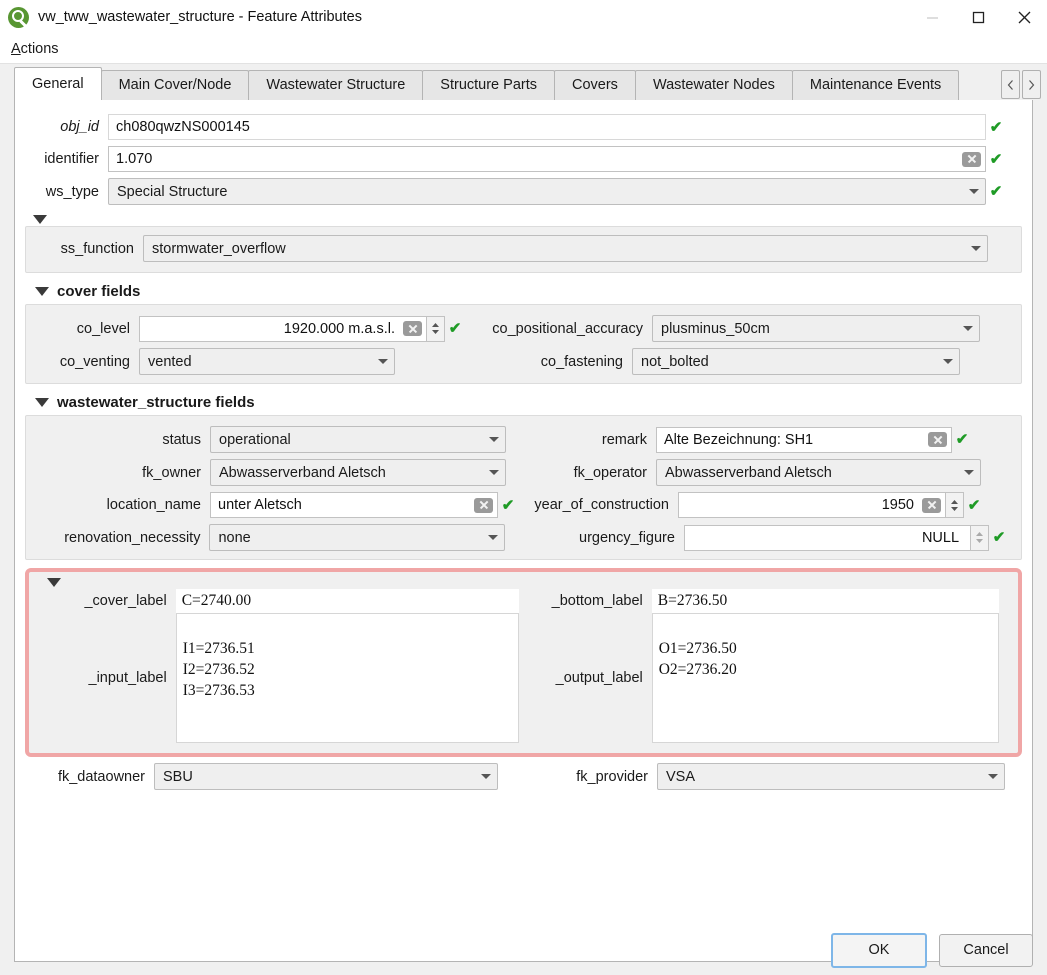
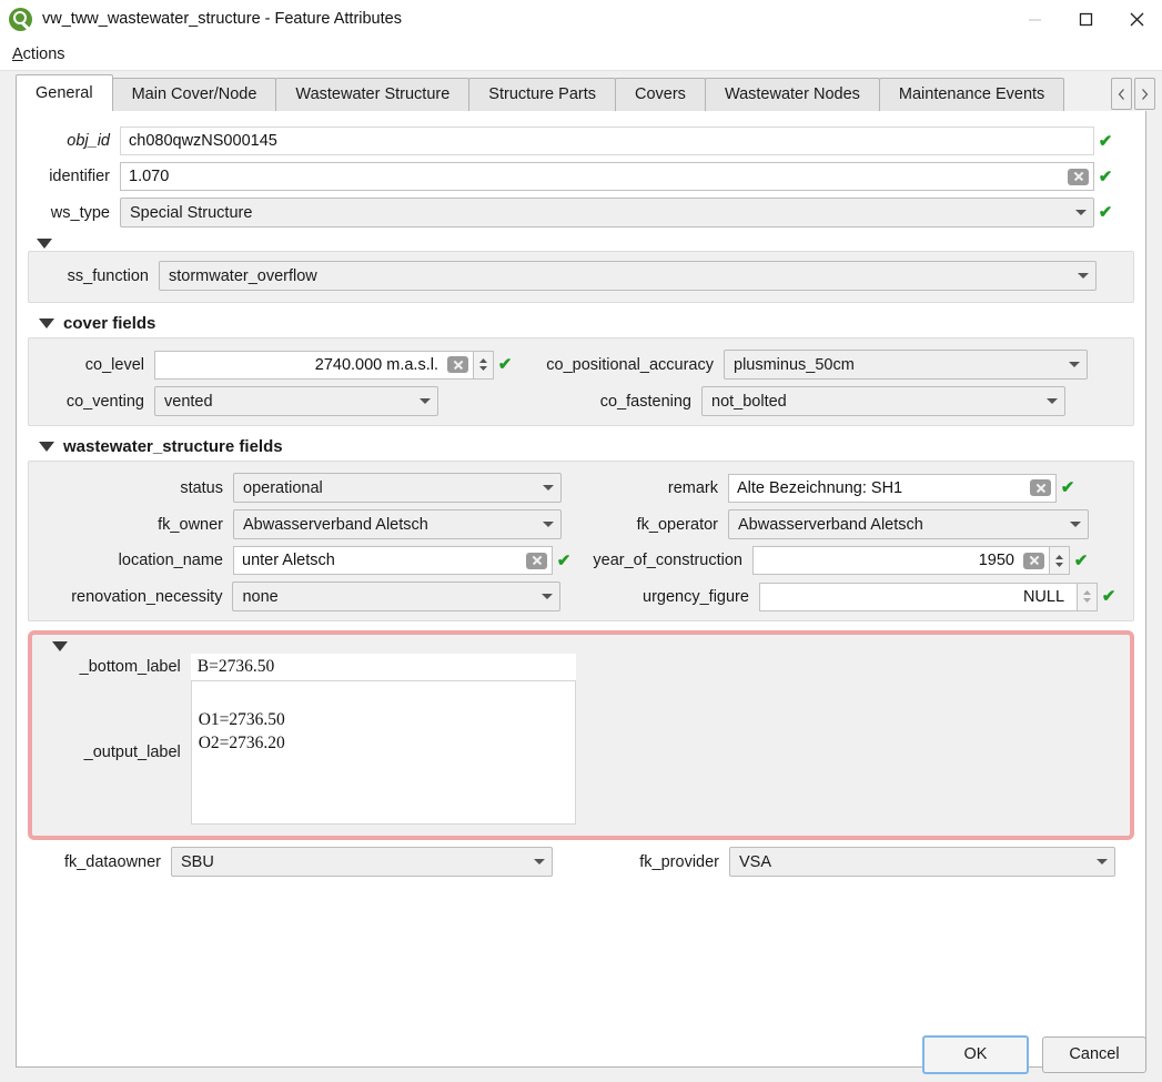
  vw_tww_wastewater_structure - Feature Attributes
  Actions
  General
  Main Cover/Node
  Wastewater Structure
  Structure Parts
  Covers
  Wastewater Nodes
  Maintenance Events
  obj_id
  ch080qwzNS000145
  ✔
  identifier
  1.070
  ✔
  ws_type
  Special Structure
  ✔
  ss_function
  stormwater_overflow
  cover fields
  co_level
- 1920.000 m.a.s.l.
+ 2740.000 m.a.s.l.
  ✔
  co_positional_accuracy
  plusminus_50cm
  co_venting
  vented
  co_fastening
  not_bolted
  wastewater_structure fields
  status
  operational
  remark
  Alte Bezeichnung: SH1
  ✔
  fk_owner
  Abwasserverband Aletsch
  fk_operator
  Abwasserverband Aletsch
  location_name
  unter Aletsch
  ✔
  year_of_construction
  1950
  ✔
  renovation_necessity
  none
  urgency_figure
  NULL
  ✔
- _cover_label
- C=2740.00
- _input_label
- I1=2736.51
- I2=2736.52
- I3=2736.53
  _bottom_label
  B=2736.50
  _output_label
  O1=2736.50
  O2=2736.20
  fk_dataowner
  SBU
  fk_provider
  VSA
  OK
  Cancel
